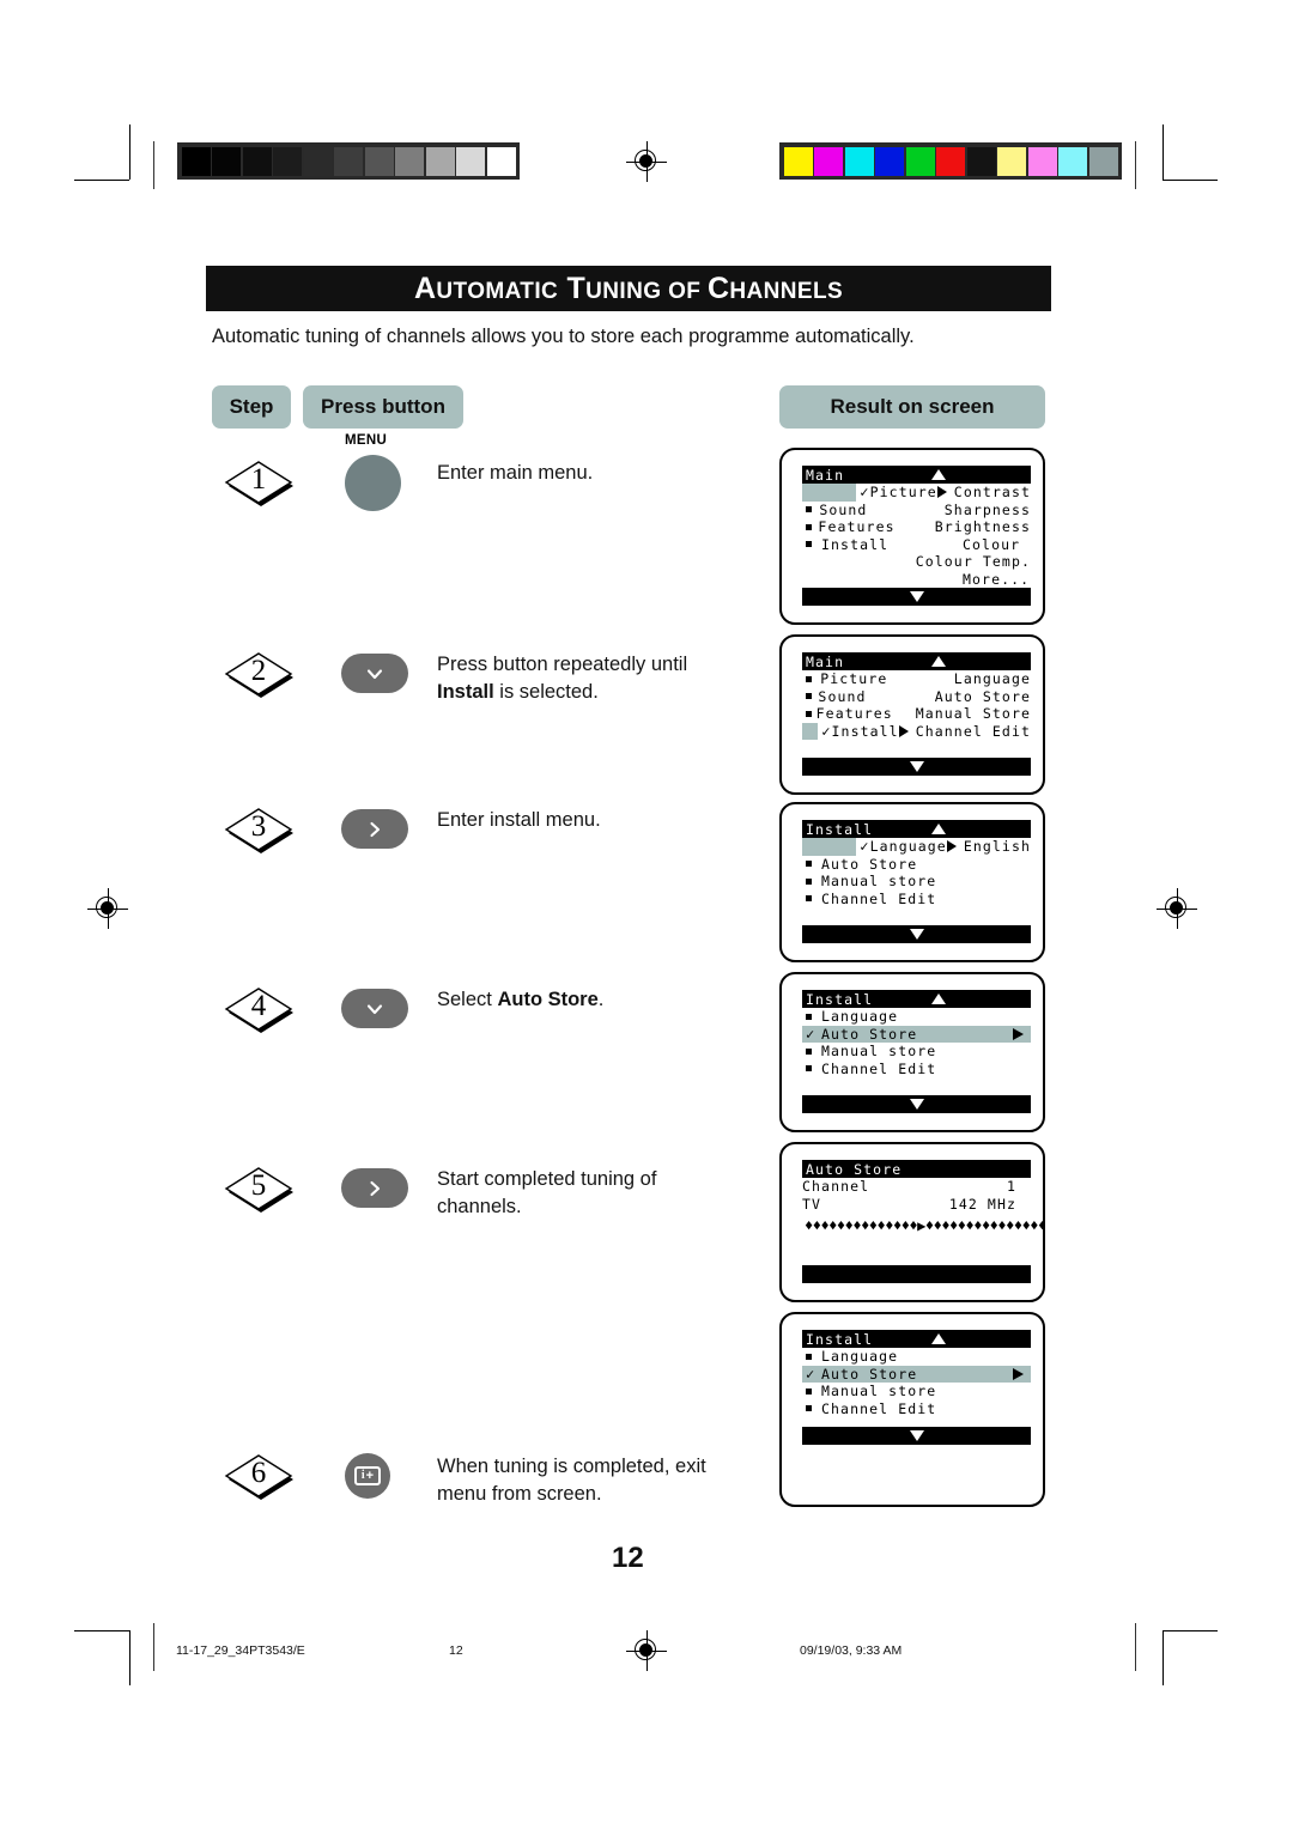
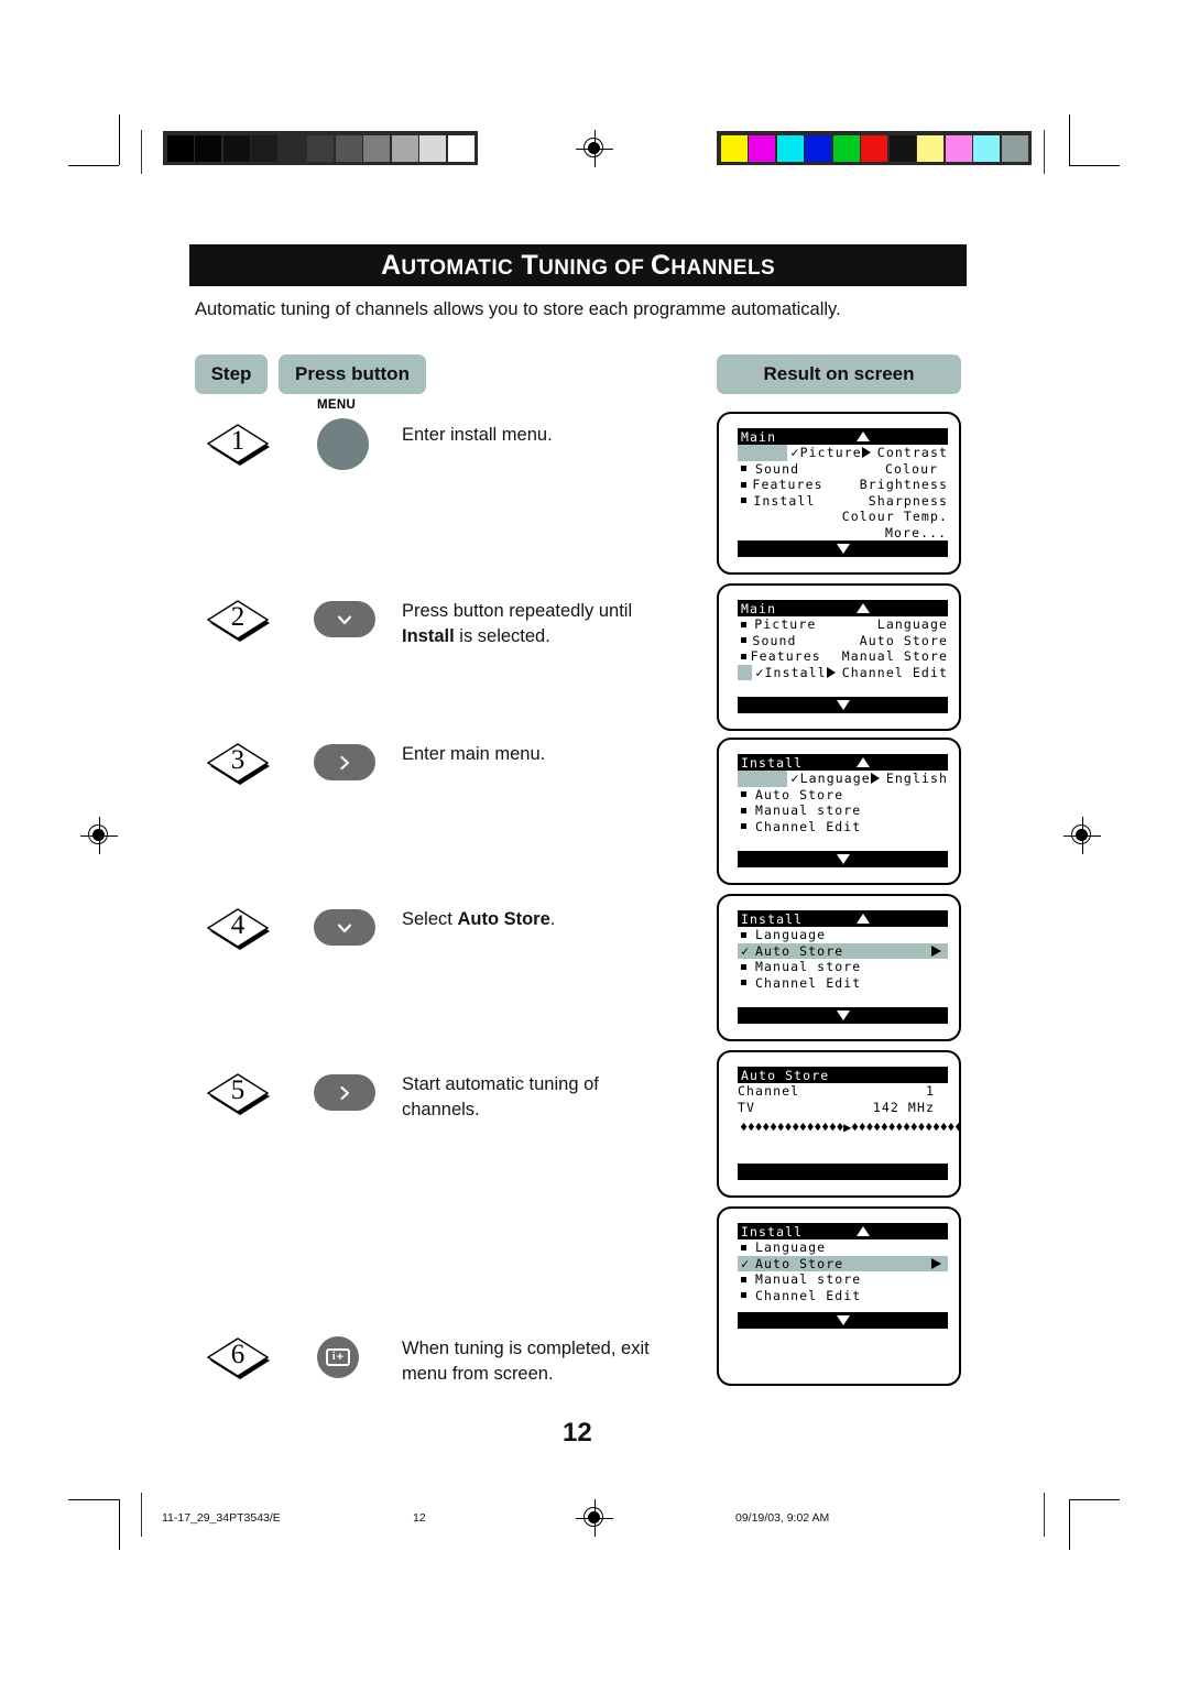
  AUTOMATIC TUNING OF CHANNELS
  Automatic tuning of channels allows you to store each programme automatically.
  Step
  Press button
  Result on screen
  1
  MENU
- Enter main menu.
+ Enter install menu.
  2
  Press button repeatedly until Install is selected.
  3
- Enter install menu.
+ Enter main menu.
  4
  Select Auto Store.
  5
- Start completed tuning of channels.
+ Start automatic tuning of channels.
  6
  i
  +
  When tuning is completed, exit menu from screen.
  Main
  ✓
  Picture
  Contrast
  Sound
- Sharpness
+ Colour
  Features
  Brightness
  Install
- Colour
+ Sharpness
  Colour Temp.
  More...
  Main
  Picture
  Language
  Sound
  Auto Store
  Features
  Manual Store
  ✓
  Install
  Channel Edit
  Install
  ✓
  Language
  English
  Auto Store
  Manual store
  Channel Edit
  Install
  Language
  ✓
  Auto Store
  Manual store
  Channel Edit
  Auto Store
  Channel
  1
  TV
  142 MHz
  ♦♦♦♦♦♦♦♦♦♦♦♦♦♦▶♦♦♦♦♦♦♦♦♦♦♦♦♦♦♦
  Install
  Language
  ✓
  Auto Store
  Manual store
  Channel Edit
  12
  11-17_29_34PT3543/E
  12
- 09/19/03, 9:33 AM
+ 09/19/03, 9:02 AM
